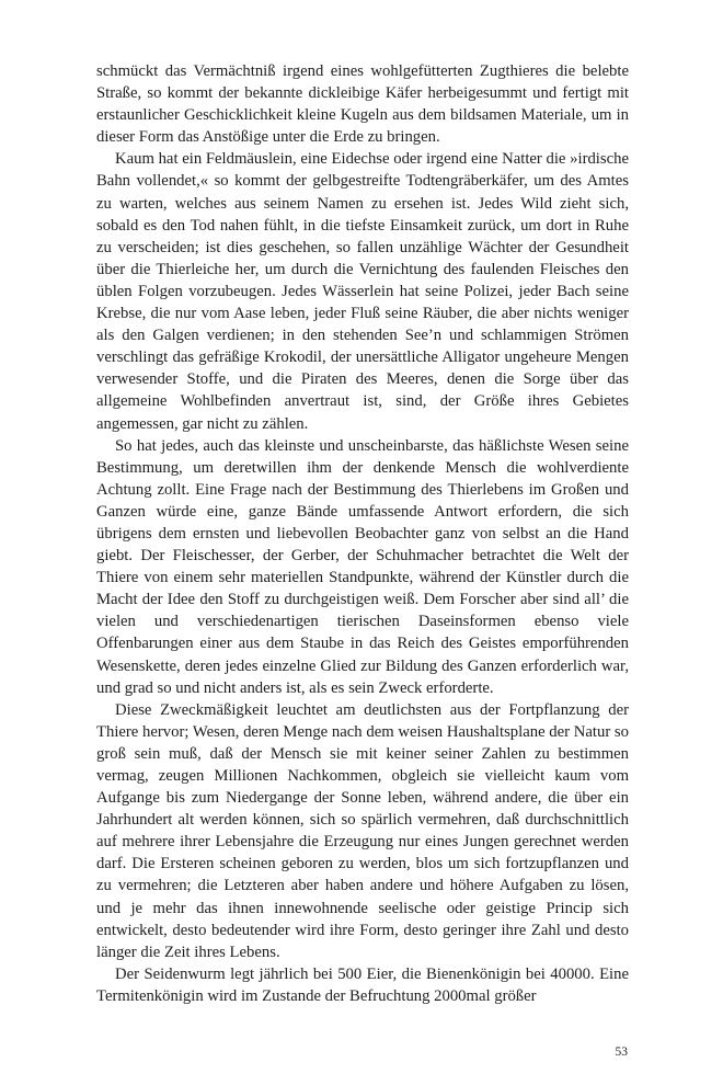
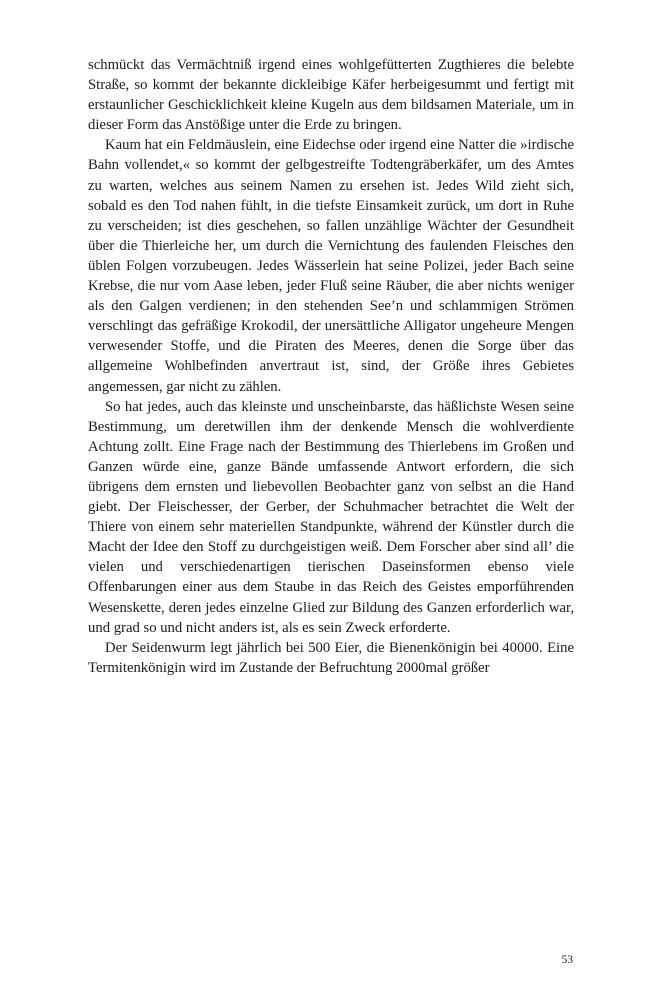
  schmückt das Vermächtniß irgend eines wohlgefütterten Zugthieres die belebte Straße, so kommt der bekannte dickleibige Käfer herbeigesummt und fertigt mit erstaunlicher Geschicklichkeit kleine Kugeln aus dem bildsamen Materiale, um in dieser Form das Anstößige unter die Erde zu bringen.
  Kaum hat ein Feldmäuslein, eine Eidechse oder irgend eine Natter die »irdische Bahn vollendet,« so kommt der gelbgestreifte Todtengräberkäfer, um des Amtes zu warten, welches aus seinem Namen zu ersehen ist. Jedes Wild zieht sich, sobald es den Tod nahen fühlt, in die tiefste Einsamkeit zurück, um dort in Ruhe zu verscheiden; ist dies geschehen, so fallen unzählige Wächter der Gesundheit über die Thierleiche her, um durch die Vernichtung des faulenden Fleisches den üblen Folgen vorzubeugen. Jedes Wässerlein hat seine Polizei, jeder Bach seine Krebse, die nur vom Aase leben, jeder Fluß seine Räuber, die aber nichts weniger als den Galgen verdienen; in den stehenden See’n und schlammigen Strömen verschlingt das gefräßige Krokodil, der unersättliche Alligator ungeheure Mengen verwesender Stoffe, und die Piraten des Meeres, denen die Sorge über das allgemeine Wohlbefinden anvertraut ist, sind, der Größe ihres Gebietes angemessen, gar nicht zu zählen.
  So hat jedes, auch das kleinste und unscheinbarste, das häßlichste Wesen seine Bestimmung, um deretwillen ihm der denkende Mensch die wohlverdiente Achtung zollt. Eine Frage nach der Bestimmung des Thierlebens im Großen und Ganzen würde eine, ganze Bände umfassende Antwort erfordern, die sich übrigens dem ernsten und liebevollen Beobachter ganz von selbst an die Hand giebt. Der Fleischesser, der Gerber, der Schuhmacher betrachtet die Welt der Thiere von einem sehr materiellen Standpunkte, während der Künstler durch die Macht der Idee den Stoff zu durchgeistigen weiß. Dem Forscher aber sind all’ die vielen und verschiedenartigen tierischen Daseinsformen ebenso viele Offenbarungen einer aus dem Staube in das Reich des Geistes emporführenden Wesenskette, deren jedes einzelne Glied zur Bildung des Ganzen erforderlich war, und grad so und nicht anders ist, als es sein Zweck erforderte.
- Diese Zweckmäßigkeit leuchtet am deutlichsten aus der Fortpflanzung der Thiere hervor; Wesen, deren Menge nach dem weisen Haushaltsplane der Natur so groß sein muß, daß der Mensch sie mit keiner seiner Zahlen zu bestimmen vermag, zeugen Millionen Nachkommen, obgleich sie vielleicht kaum vom Aufgange bis zum Niedergange der Sonne leben, während andere, die über ein Jahrhundert alt werden können, sich so spärlich vermehren, daß durchschnittlich auf mehrere ihrer Lebensjahre die Erzeugung nur eines Jungen gerechnet werden darf. Die Ersteren scheinen geboren zu werden, blos um sich fortzupflanzen und zu vermehren; die Letzteren aber haben andere und höhere Aufgaben zu lösen, und je mehr das ihnen innewohnende seelische oder geistige Princip sich entwickelt, desto bedeutender wird ihre Form, desto geringer ihre Zahl und desto länger die Zeit ihres Lebens.
  Der Seidenwurm legt jährlich bei 500 Eier, die Bienenkönigin bei 40000. Eine Termitenkönigin wird im Zustande der Befruchtung 2000mal größer
  53
